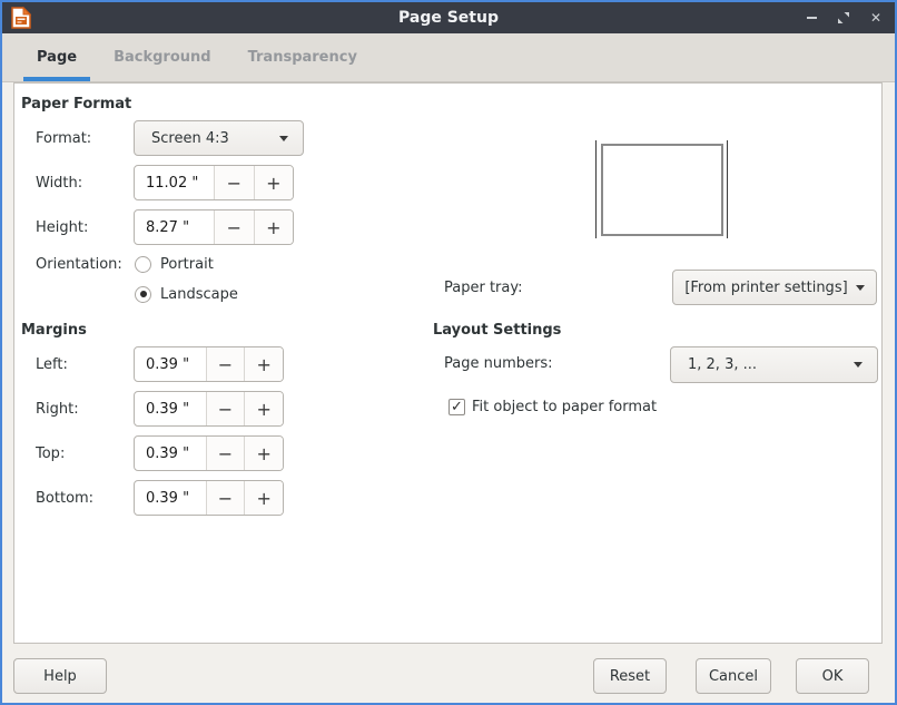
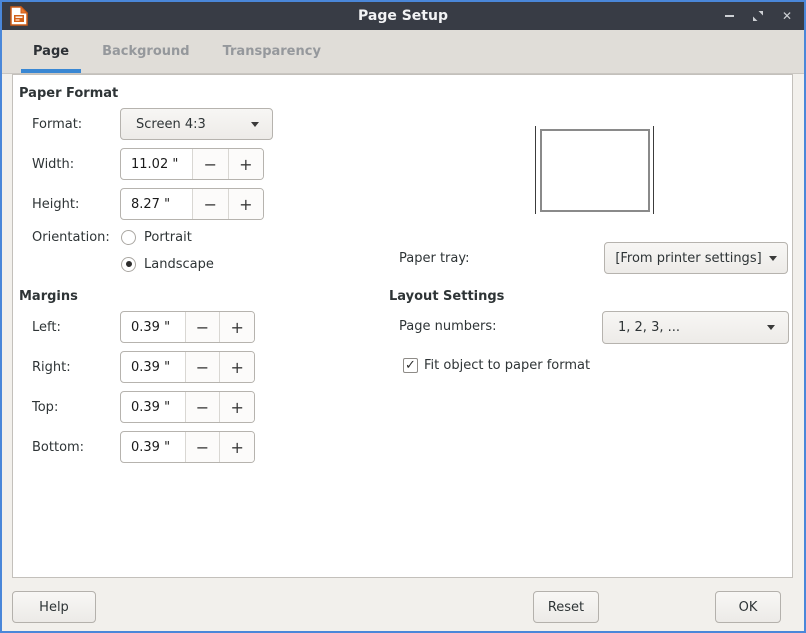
  Page Setup
  ✕
  Page
  Background
  Transparency
  Paper Format
  Format:
  Screen 4:3
  Width:
  11.02 "
  −
  +
  Height:
  8.27 "
  −
  +
  Orientation:
  Portrait
  Landscape
  Margins
  Left:
  0.39 "
  −
  +
  Right:
  0.39 "
  −
  +
  Top:
  0.39 "
  −
  +
  Bottom:
  0.39 "
  −
  +
  Paper tray:
  [From printer settings]
  Layout Settings
  Page numbers:
  1, 2, 3, ...
  ✓
  Fit object to paper format
  Help
  Reset
- Cancel
  OK
